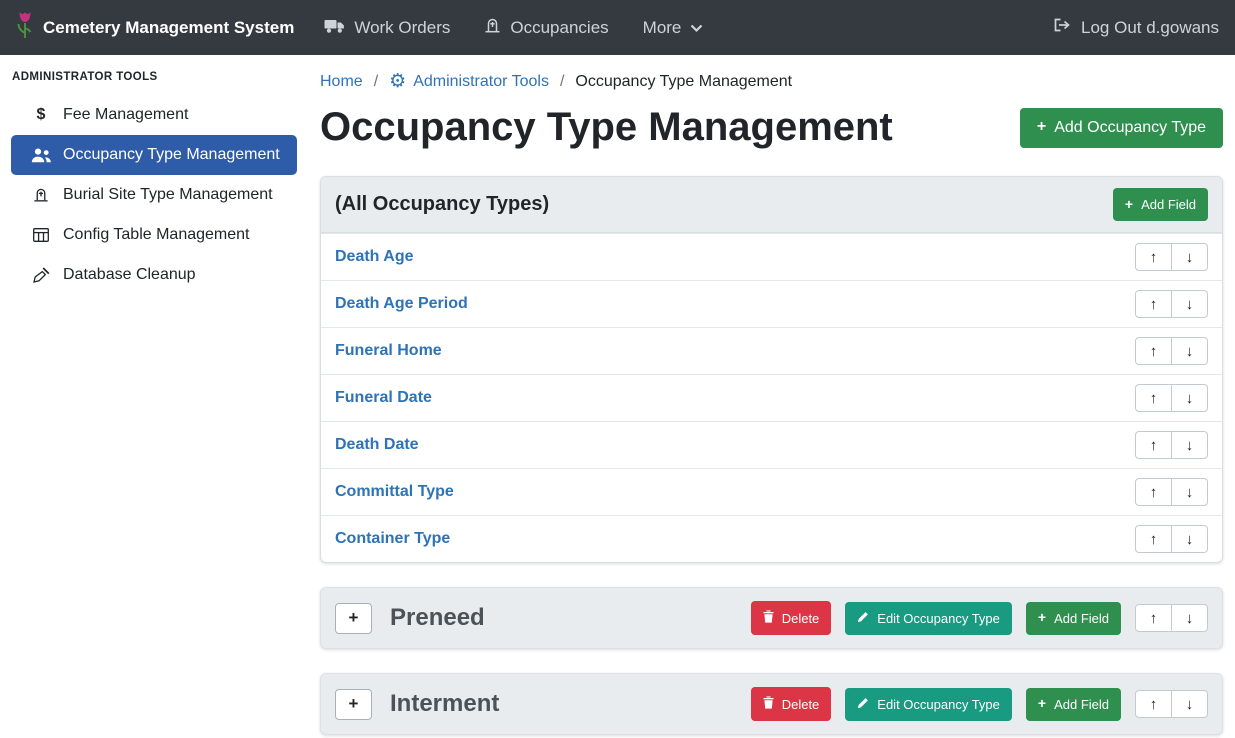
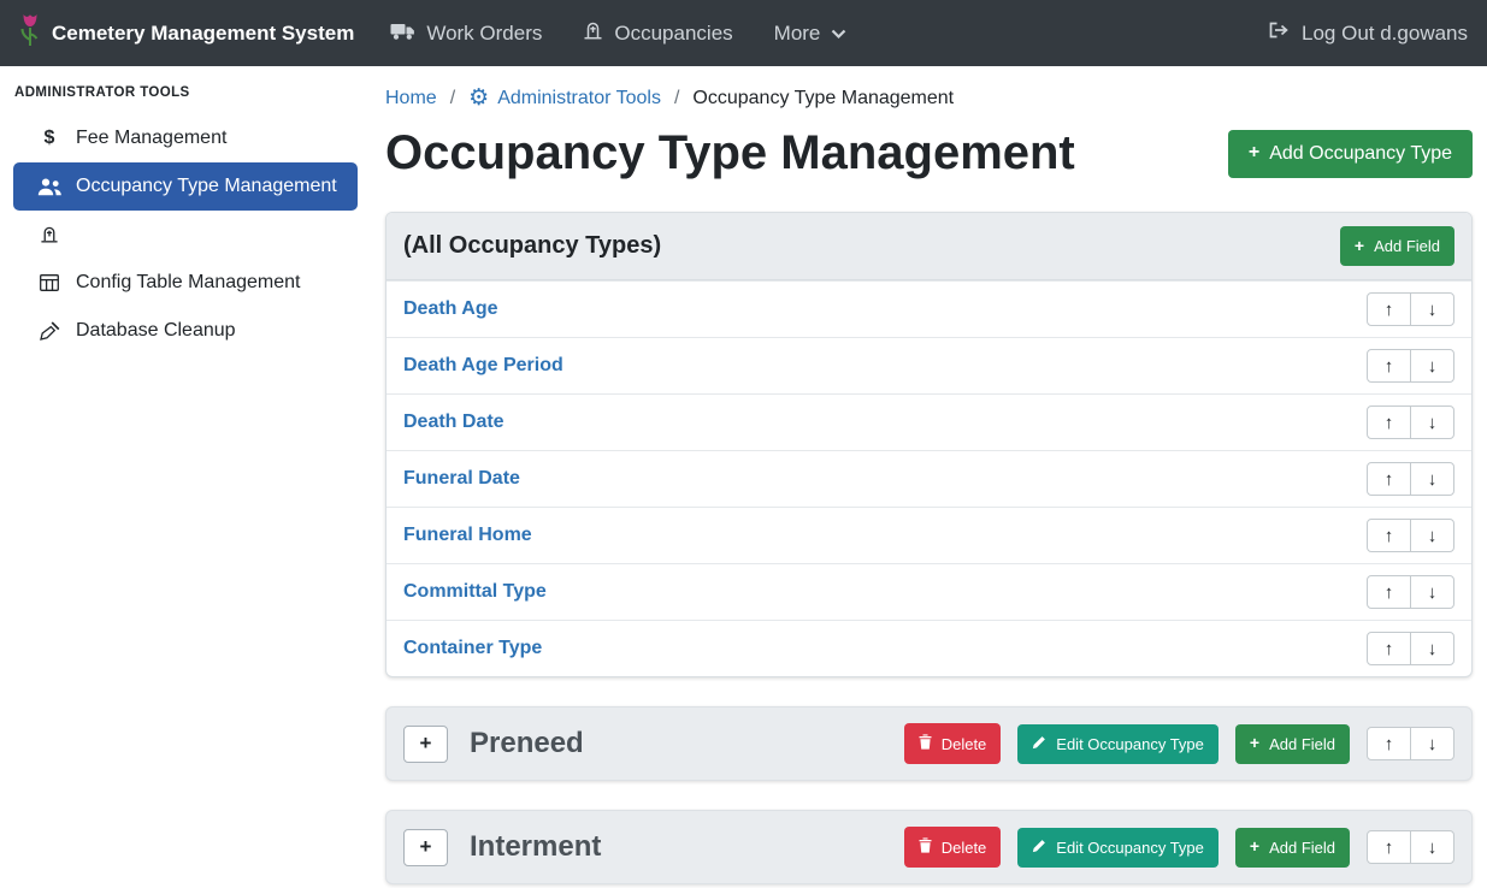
  Cemetery Management System
  Work Orders
  Occupancies
  More
  Log Out d.gowans
  ADMINISTRATOR TOOLS
  $
  Fee Management
  Occupancy Type Management
- Burial Site Type Management
  Config Table Management
  Database Cleanup
  Home
  /
  ⚙
  Administrator Tools
  /
  Occupancy Type Management
  Occupancy Type Management
  +
  Add Occupancy Type
  (All Occupancy Types)
  +
  Add Field
  Death Age
  ↑
  ↓
  Death Age Period
  ↑
  ↓
- Funeral Home
+ Death Date
  ↑
  ↓
  Funeral Date
  ↑
  ↓
- Death Date
+ Funeral Home
  ↑
  ↓
  Committal Type
  ↑
  ↓
  Container Type
  ↑
  ↓
  +
  Preneed
  Delete
  Edit Occupancy Type
  +
  Add Field
  ↑
  ↓
  +
  Interment
  Delete
  Edit Occupancy Type
  +
  Add Field
  ↑
  ↓
